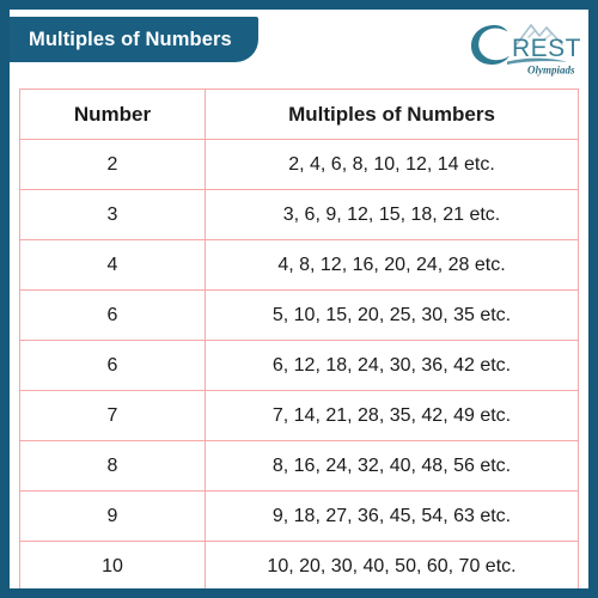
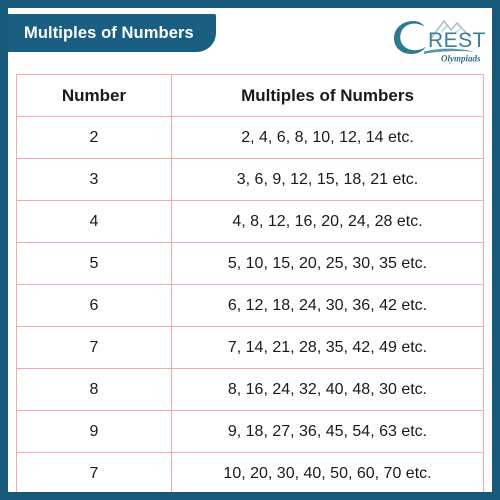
  Multiples of Numbers
  REST
  Olympiads
  Number	Multiples of Numbers
  2	2, 4, 6, 8, 10, 12, 14 etc.
  3	3, 6, 9, 12, 15, 18, 21 etc.
  4	4, 8, 12, 16, 20, 24, 28 etc.
- 6	5, 10, 15, 20, 25, 30, 35 etc.
+ 5	5, 10, 15, 20, 25, 30, 35 etc.
  6	6, 12, 18, 24, 30, 36, 42 etc.
  7	7, 14, 21, 28, 35, 42, 49 etc.
- 8	8, 16, 24, 32, 40, 48, 56 etc.
+ 8	8, 16, 24, 32, 40, 48, 30 etc.
  9	9, 18, 27, 36, 45, 54, 63 etc.
- 10	10, 20, 30, 40, 50, 60, 70 etc.
+ 7	10, 20, 30, 40, 50, 60, 70 etc.
